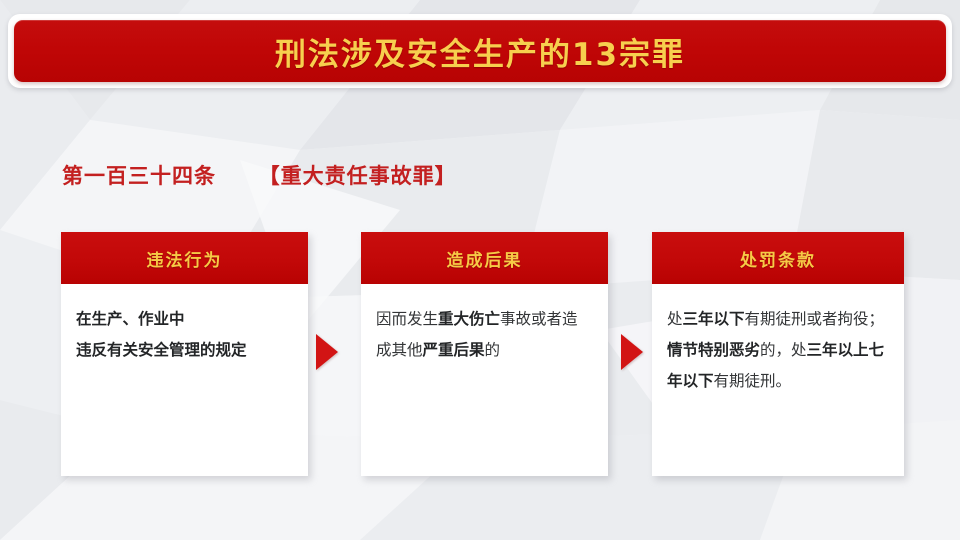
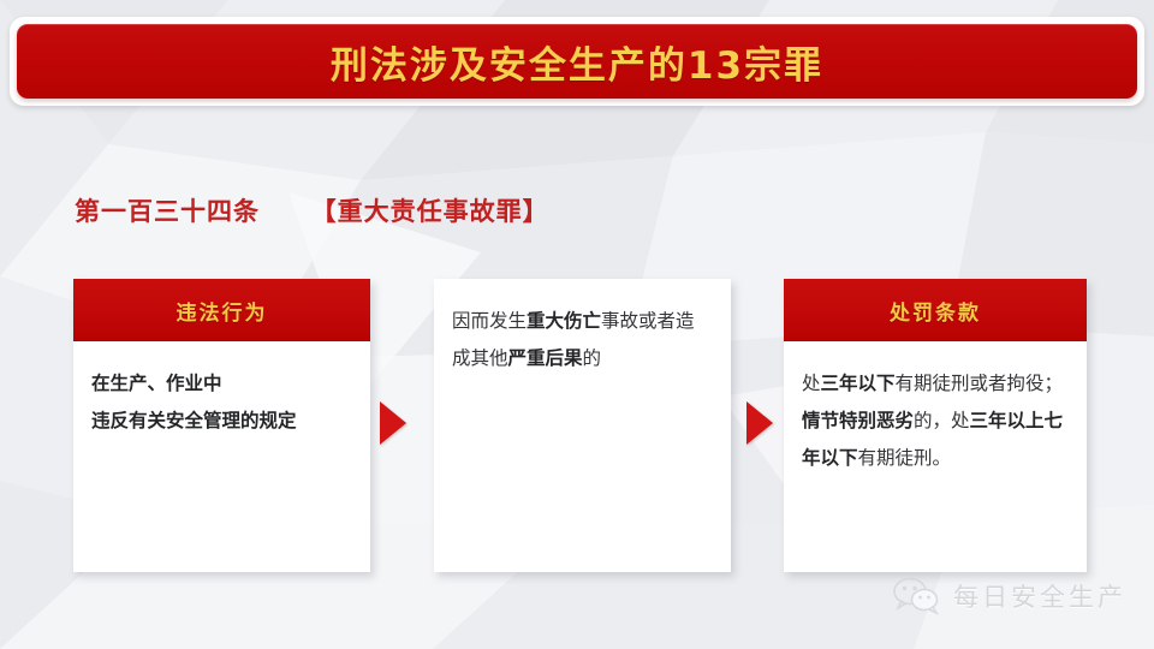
  刑法涉及安全生产的13宗罪
  第一百三十四条 【重大责任事故罪】
  违法行为
  在生产、作业中
  违反有关安全管理的规定
- 造成后果
  因而发生重大伤亡事故或者造成其他严重后果的
  处罚条款
  处三年以下有期徒刑或者拘役；
  情节特别恶劣的，处三年以上七年以下有期徒刑。
+ 每日安全生产
